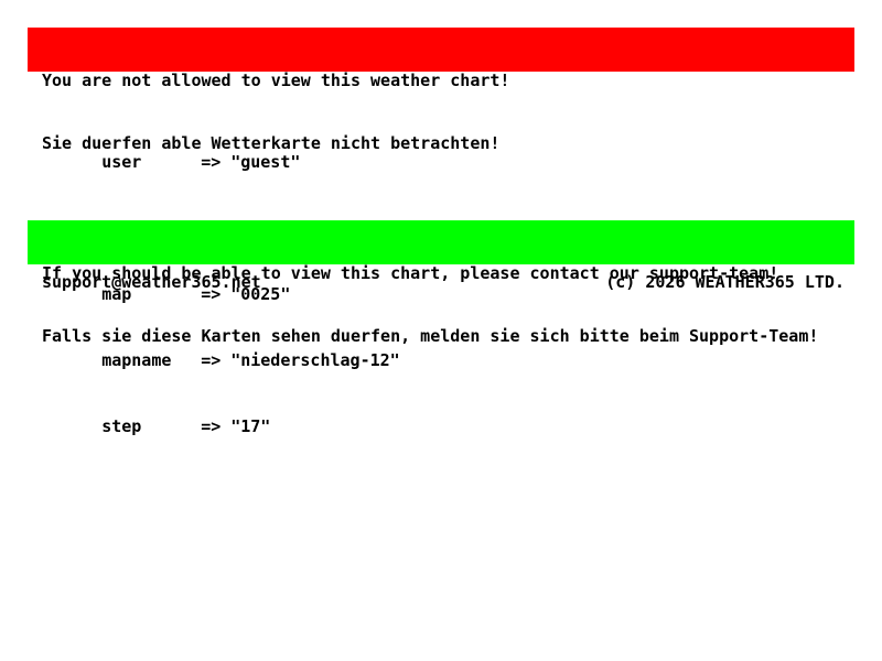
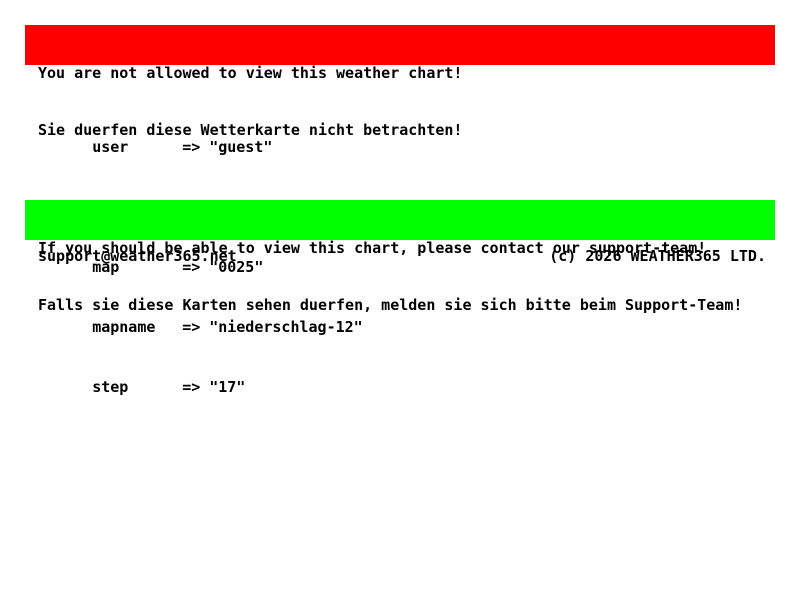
  You are not allowed to view this weather chart!
- Sie duerfen able Wetterkarte nicht betrachten!
+ Sie duerfen diese Wetterkarte nicht betrachten!
  user => "guest"
  map => "0025"
  mapname => "niederschlag-12"
  step => "17"
  If you should be able to view this chart, please contact our support-team!
  Falls sie diese Karten sehen duerfen, melden sie sich bitte beim Support-Team!
  support@weather365.net
  (c) 2026 WEATHER365 LTD.
